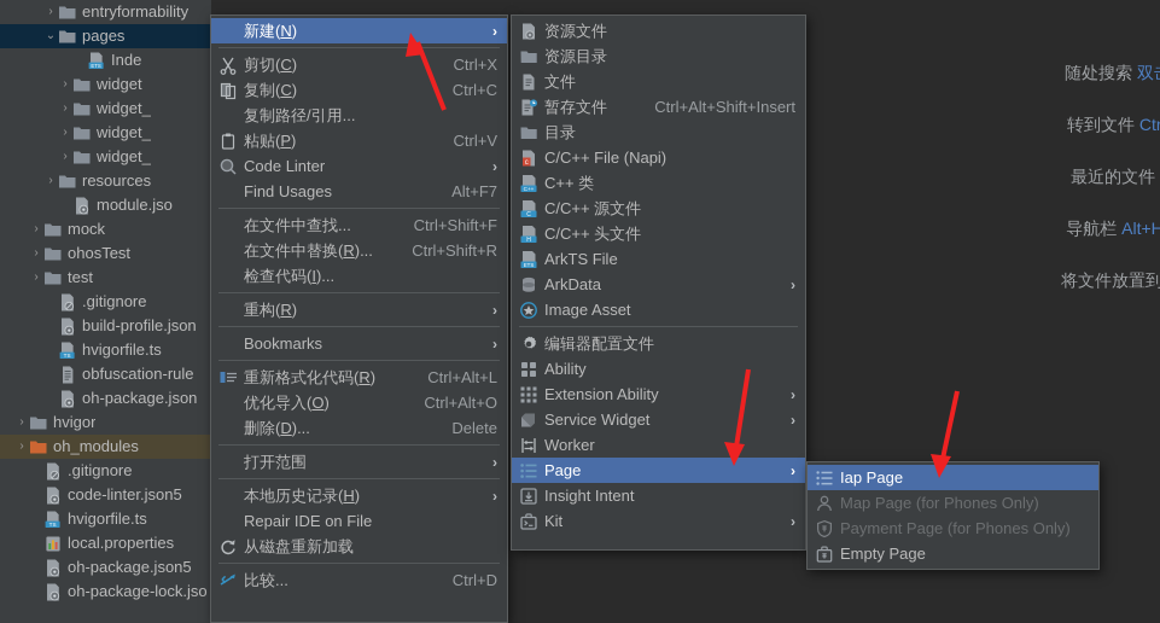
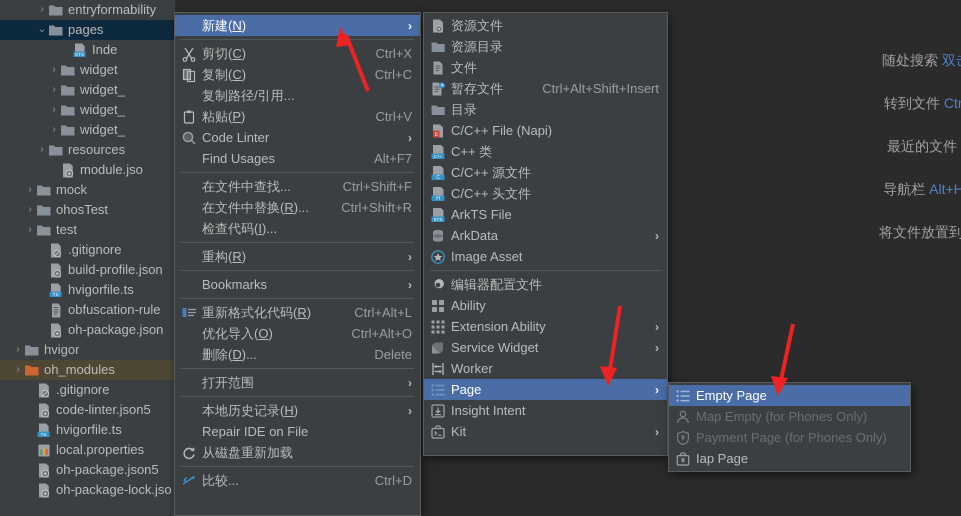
  ›
  entryformability
  ⌄
  pages
  Inde
  ›
  widget
  ›
  widget_
  ›
  widget_
  ›
  widget_
  ›
  resources
  module.jso
  ›
  mock
  ›
  ohosTest
  ›
  test
  .gitignore
  build-profile.json
  hvigorfile.ts
  obfuscation-rule
  oh-package.json
  ›
  hvigor
  ›
  oh_modules
  .gitignore
  code-linter.json5
  hvigorfile.ts
  local.properties
  oh-package.json5
  oh-package-lock.jso
  导航栏 Alt+H
  将文件放置到
  新建(N)
  ›
  剪切(C)
  Ctrl+X
  复制(C)
  Ctrl+C
  复制路径/引用...
  粘贴(P)
  Ctrl+V
  Code Linter
  ›
  Find Usages
  Alt+F7
  在文件中查找...
  Ctrl+Shift+F
  在文件中替换(R)...
  Ctrl+Shift+R
  检查代码(I)...
  重构(R)
  ›
  Bookmarks
  ›
  重新格式化代码(R)
  Ctrl+Alt+L
  优化导入(O)
  Ctrl+Alt+O
  删除(D)...
  Delete
  打开范围
  ›
  本地历史记录(H)
  ›
  Repair IDE on File
  从磁盘重新加载
  比较...
  Ctrl+D
  资源文件
  资源目录
  文件
  暂存文件
  Ctrl+Alt+Shift+Insert
  目录
  C/C++ File (Napi)
  C++ 类
  C/C++ 源文件
  C/C++ 头文件
  ArkTS File
  ArkData
  ›
  Image Asset
  编辑器配置文件
  Ability
  Extension Ability
  ›
  Service Widget
  ›
  Worker
  Page
  ›
  Insight Intent
  Kit
  ›
- Iap Page
+ Empty Page
- Map Page (for Phones Only)
+ Map Empty (for Phones Only)
  Payment Page (for Phones Only)
- Empty Page
+ Iap Page
